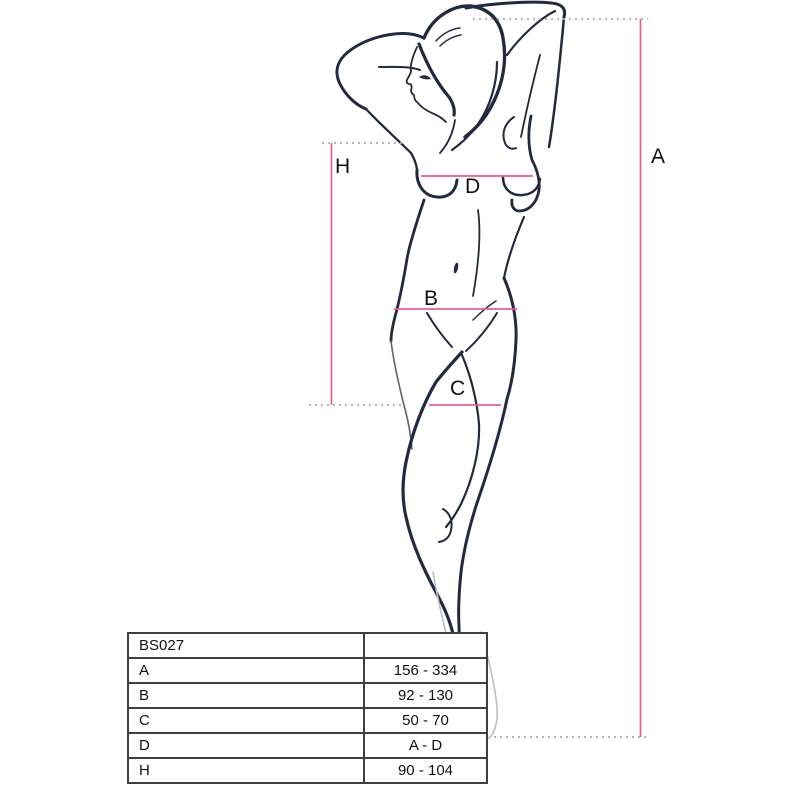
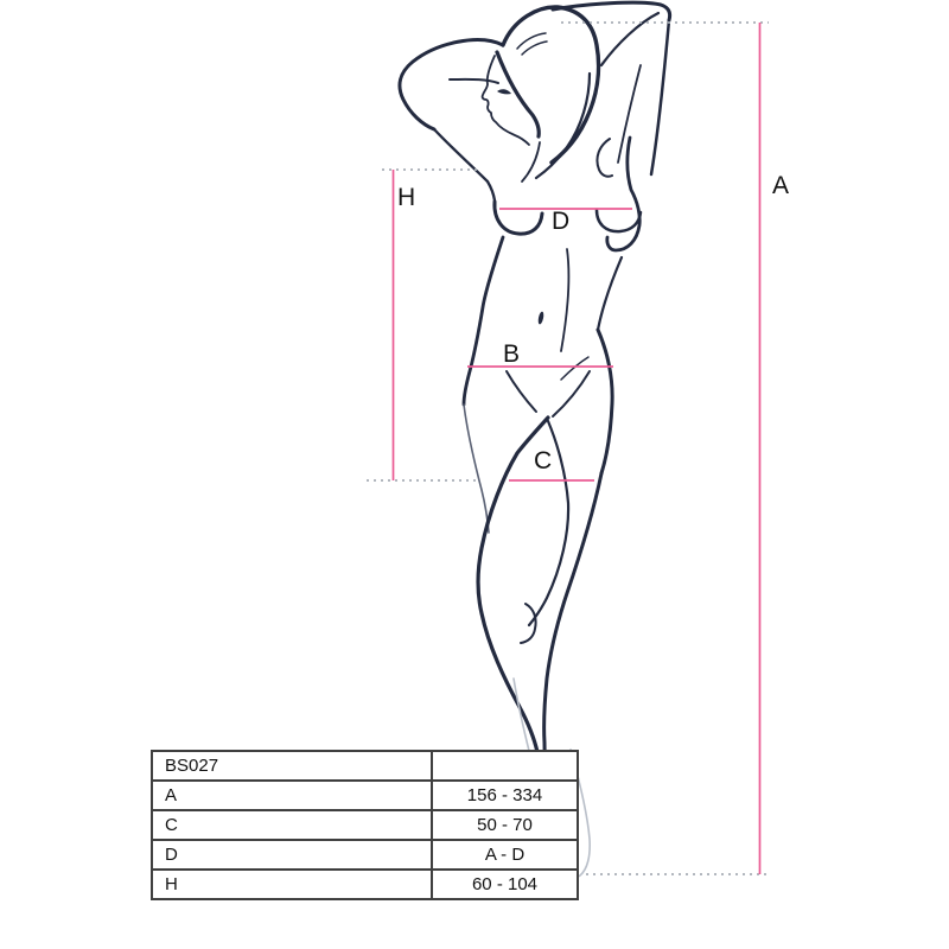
  A
  H
  D
  B
  C
  BS027
  A	156 - 334
- B	92 - 130
  C	50 - 70
  D	A - D
- H	90 - 104
+ H	60 - 104
